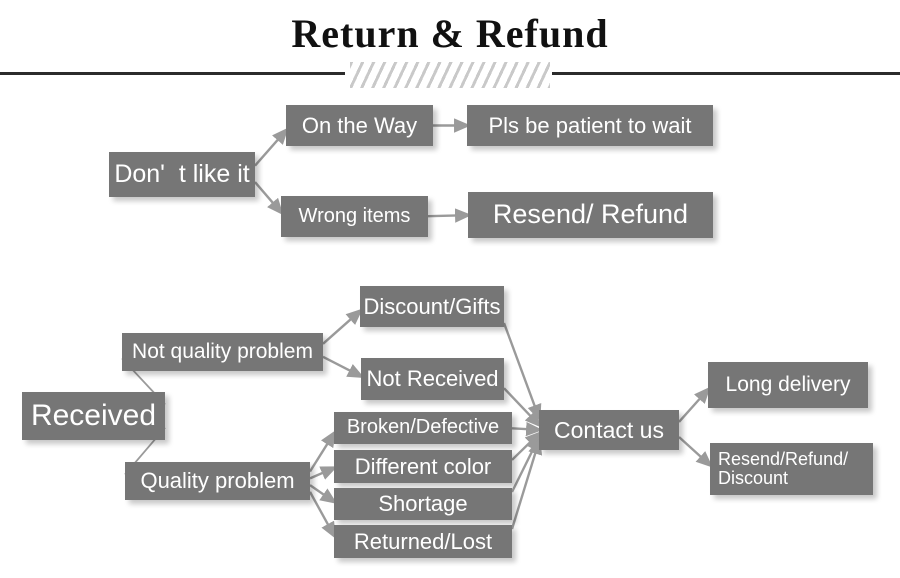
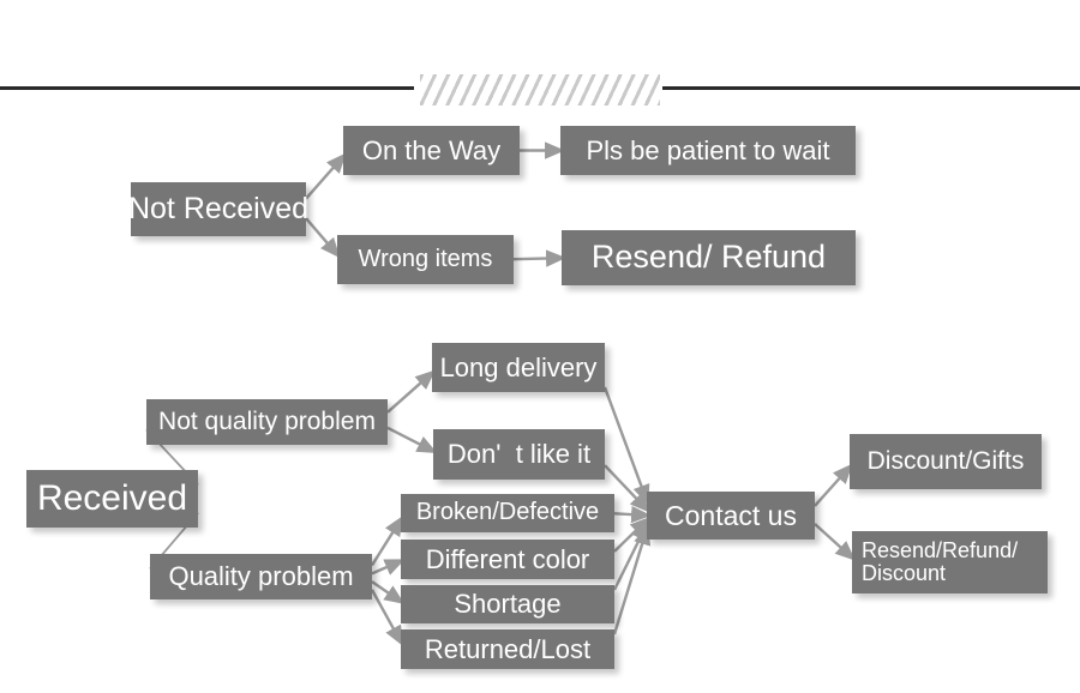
- Return & Refund
- Don' t like it
+ Not Received
  On the Way
  Wrong items
  Pls be patient to wait
  Resend/ Refund
  Received
  Not quality problem
  Quality problem
- Discount/Gifts
+ Long delivery
- Not Received
+ Don' t like it
  Broken/Defective
  Different color
  Shortage
  Returned/Lost
  Contact us
- Long delivery
+ Discount/Gifts
  Resend/Refund/
  Discount
